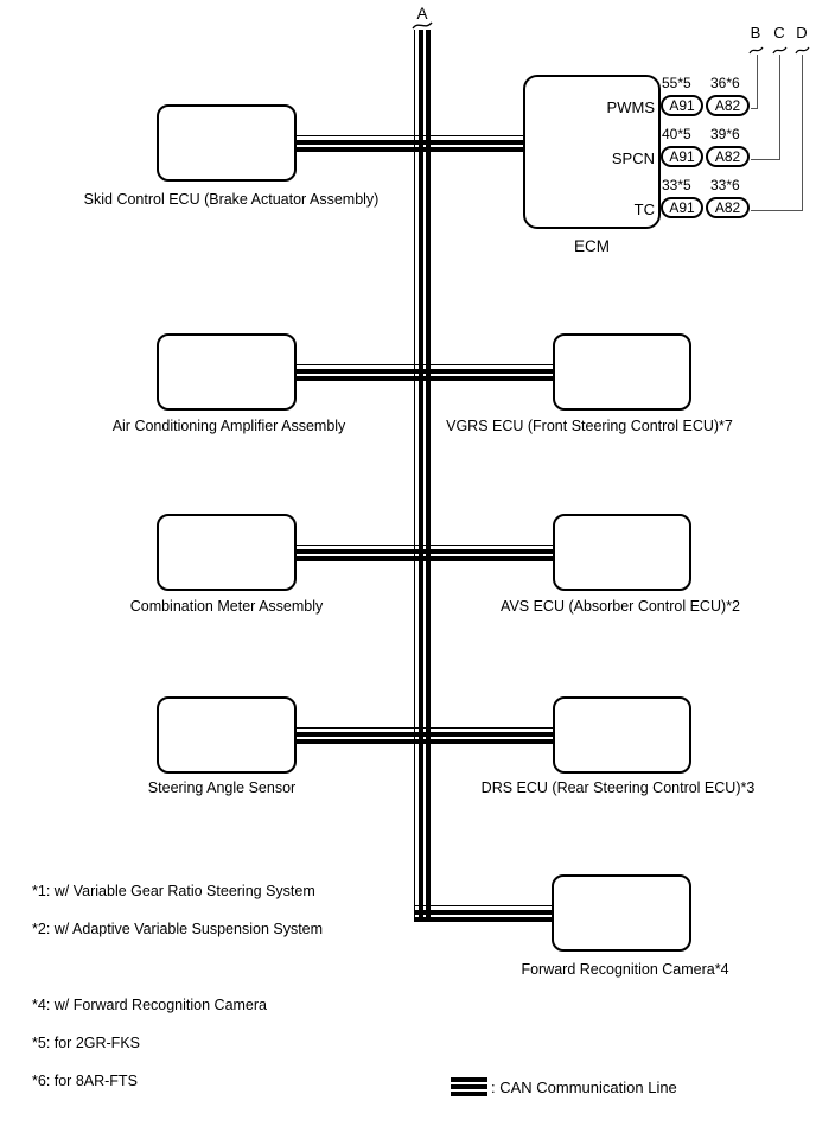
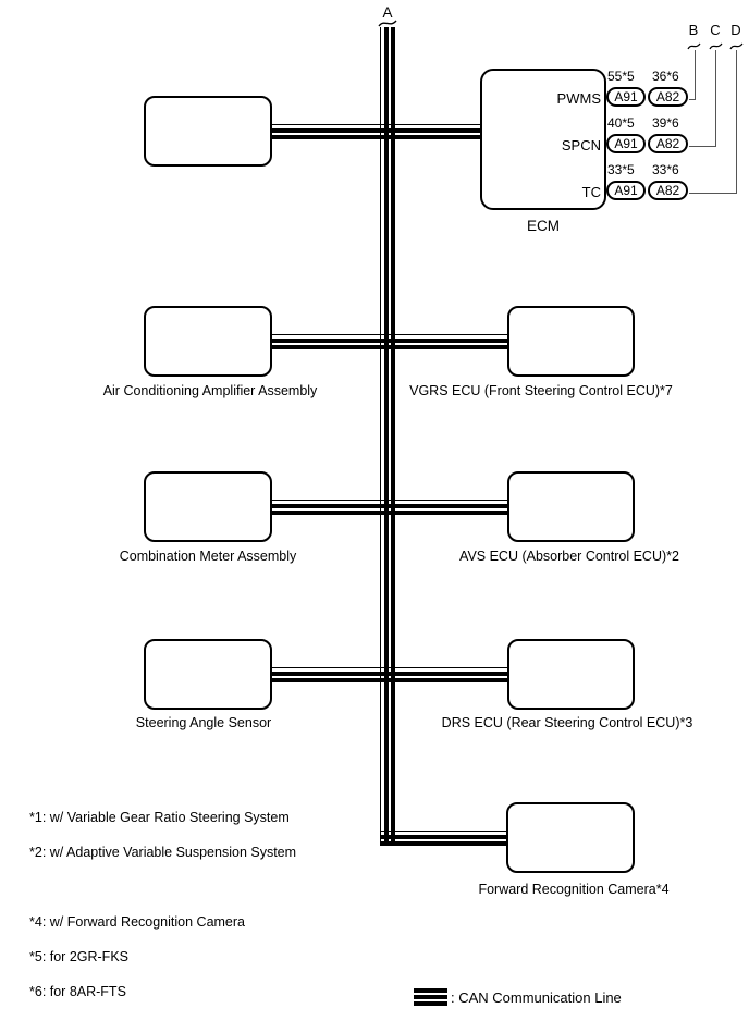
  A
  B
  C
  D
- Skid Control ECU (Brake Actuator Assembly)
  Air Conditioning Amplifier Assembly
  Combination Meter Assembly
  Steering Angle Sensor
  ECM
  VGRS ECU (Front Steering Control ECU)*7
  AVS ECU (Absorber Control ECU)*2
  DRS ECU (Rear Steering Control ECU)*3
  Forward Recognition Camera*4
  PWMS
  SPCN
  TC
  55*5
  36*6
  A91
  A82
  40*5
  39*6
  A91
  A82
  33*5
  33*6
  A91
  A82
  *1: w/ Variable Gear Ratio Steering System
  *2: w/ Adaptive Variable Suspension System
  *4: w/ Forward Recognition Camera
  *5: for 2GR-FKS
  *6: for 8AR-FTS
  : CAN Communication Line
